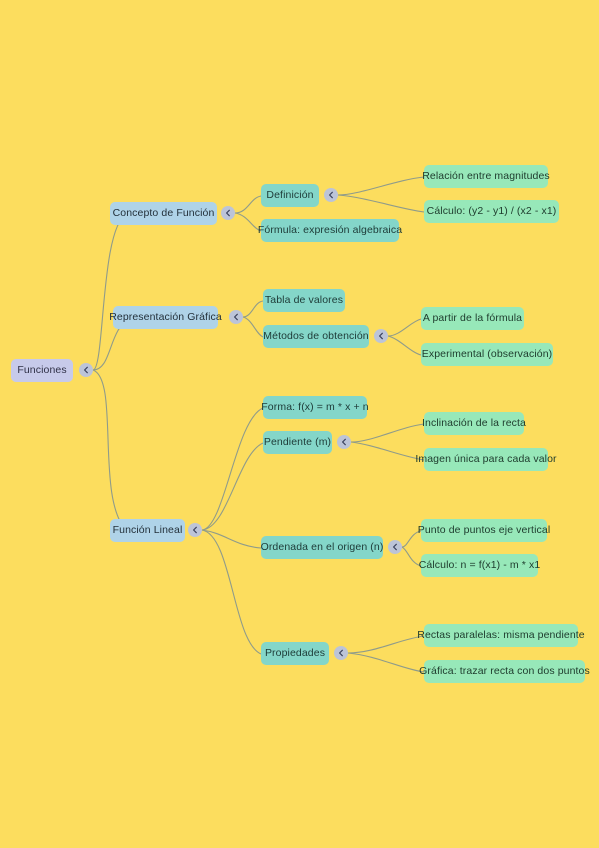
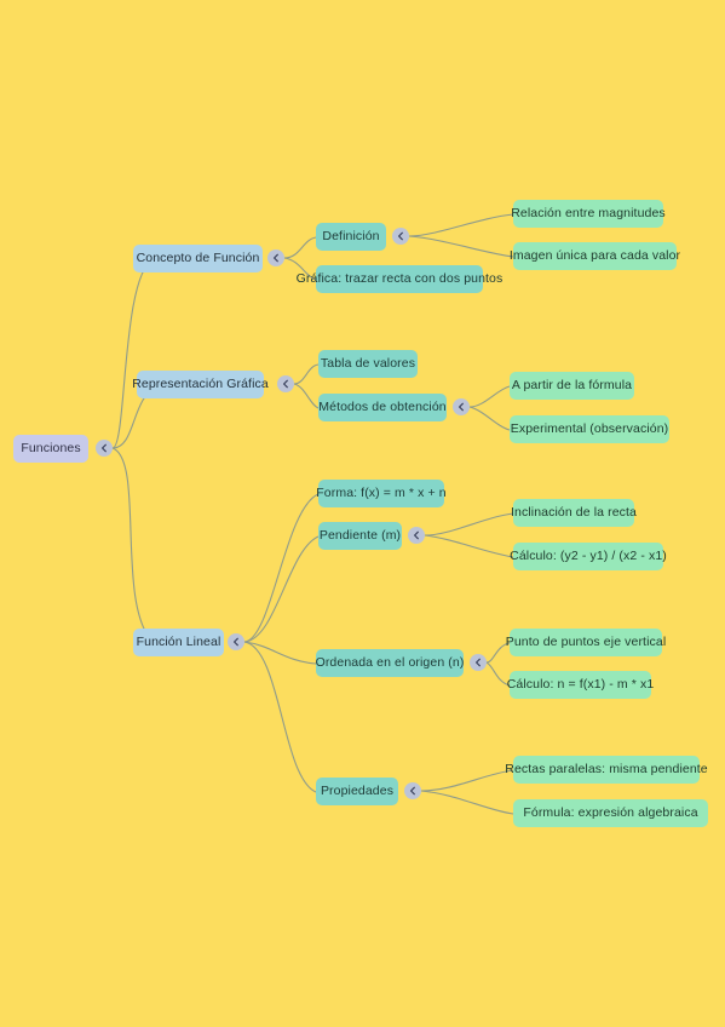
  Funciones
  Concepto de Función
  Definición
  Relación entre magnitudes
- Cálculo: (y2 - y1) / (x2 - x1)
+ Imagen única para cada valor
- Fórmula: expresión algebraica
+ Gráfica: trazar recta con dos puntos
  Representación Gráfica
  Tabla de valores
  Métodos de obtención
  A partir de la fórmula
  Experimental (observación)
  Función Lineal
  Forma: f(x) = m * x + n
  Pendiente (m)
  Inclinación de la recta
- Imagen única para cada valor
+ Cálculo: (y2 - y1) / (x2 - x1)
  Ordenada en el origen (n)
  Punto de puntos eje vertical
  Cálculo: n = f(x1) - m * x1
  Propiedades
  Rectas paralelas: misma pendiente
- Gráfica: trazar recta con dos puntos
+ Fórmula: expresión algebraica
